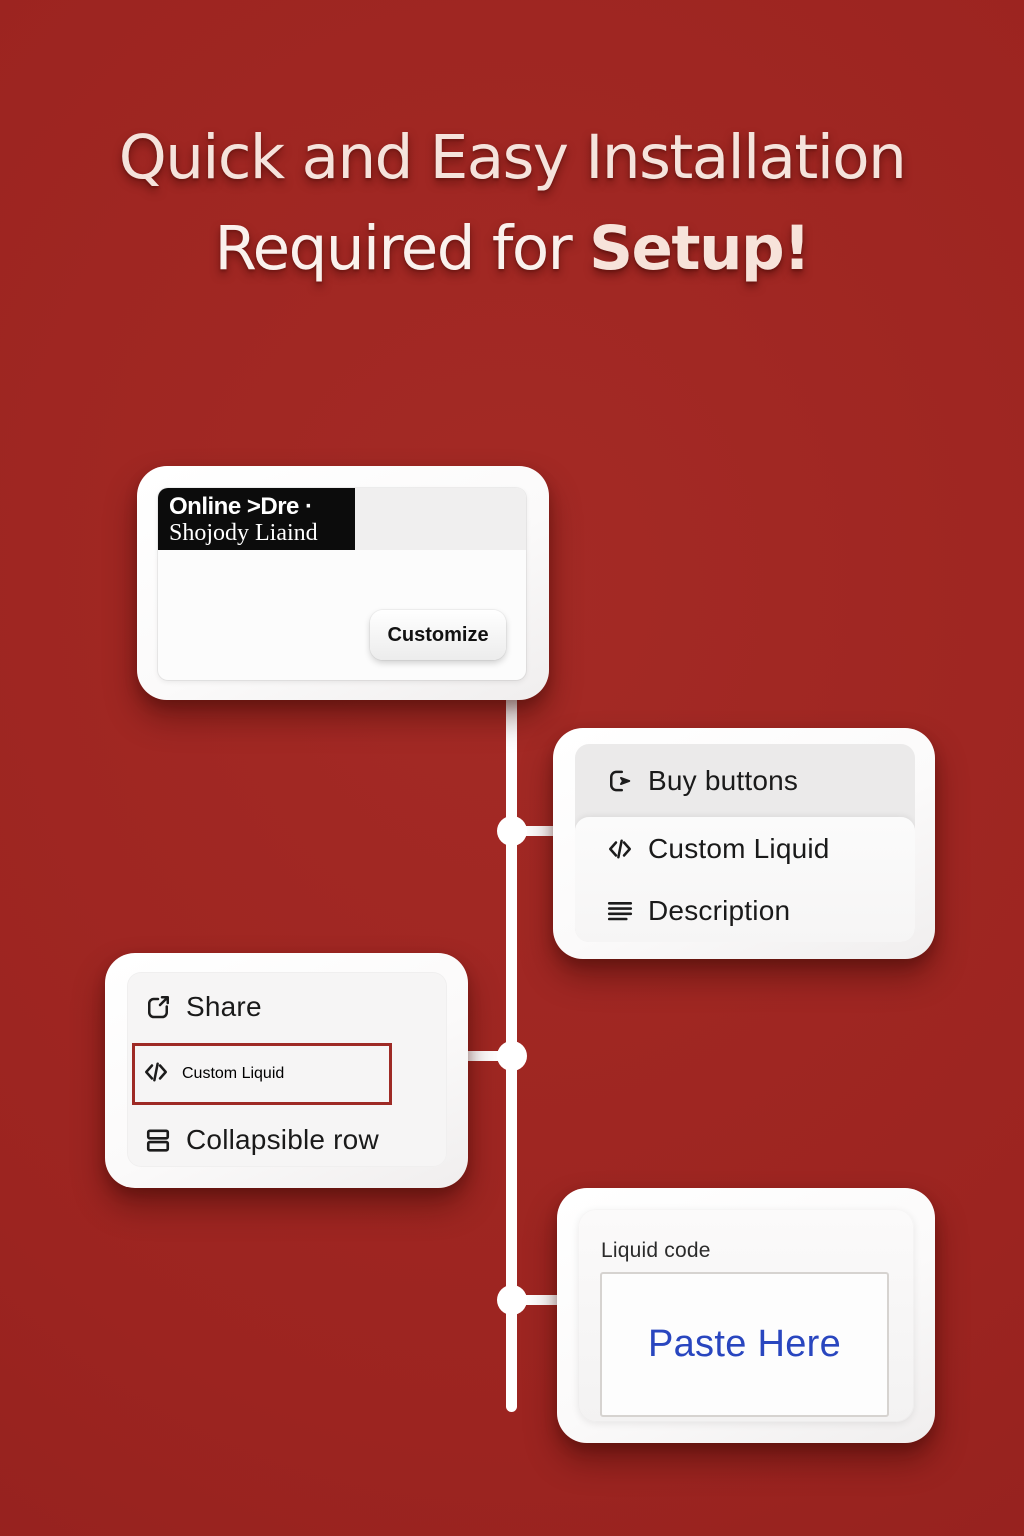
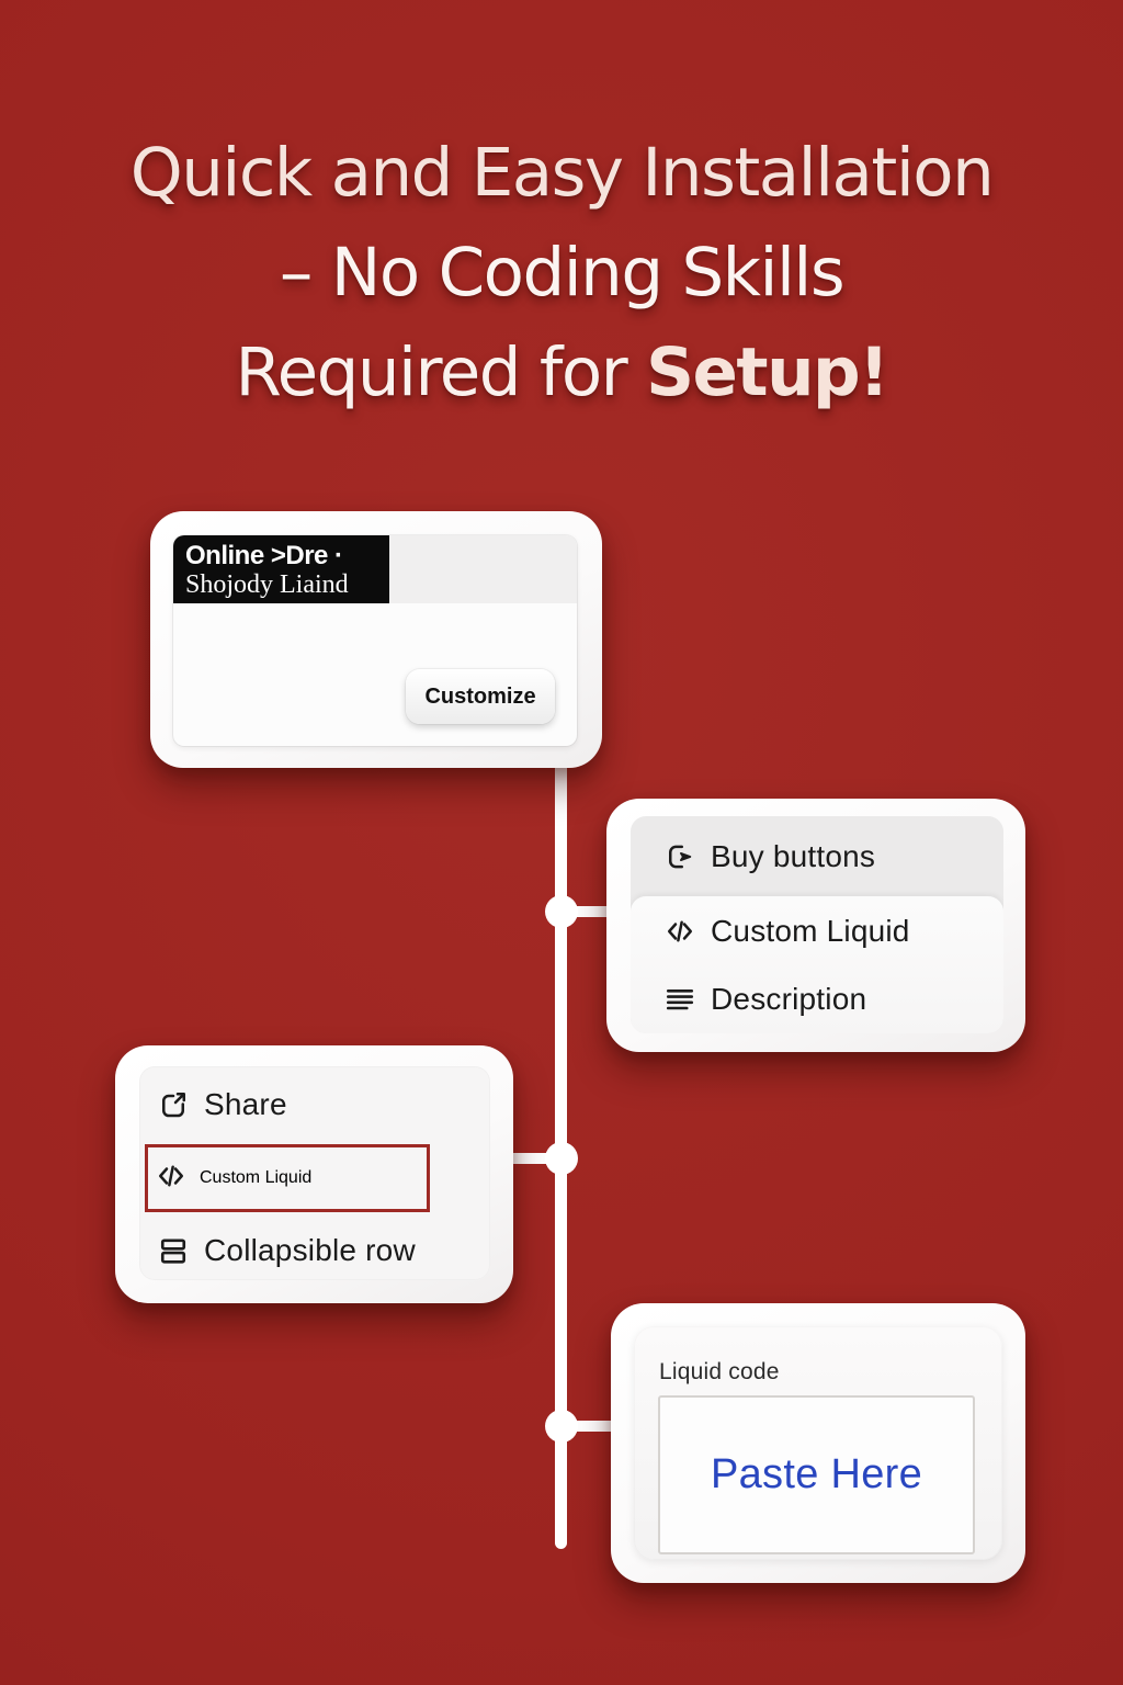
  Quick and Easy Installation
+ – No Coding Skills
  Required for Setup!
  Online >Dre ·
  Shojody Liaind
  Customize
  Buy buttons
  Custom Liquid
  Description
  Share
  Custom Liquid
  Collapsible row
  Liquid code
  Paste Here
